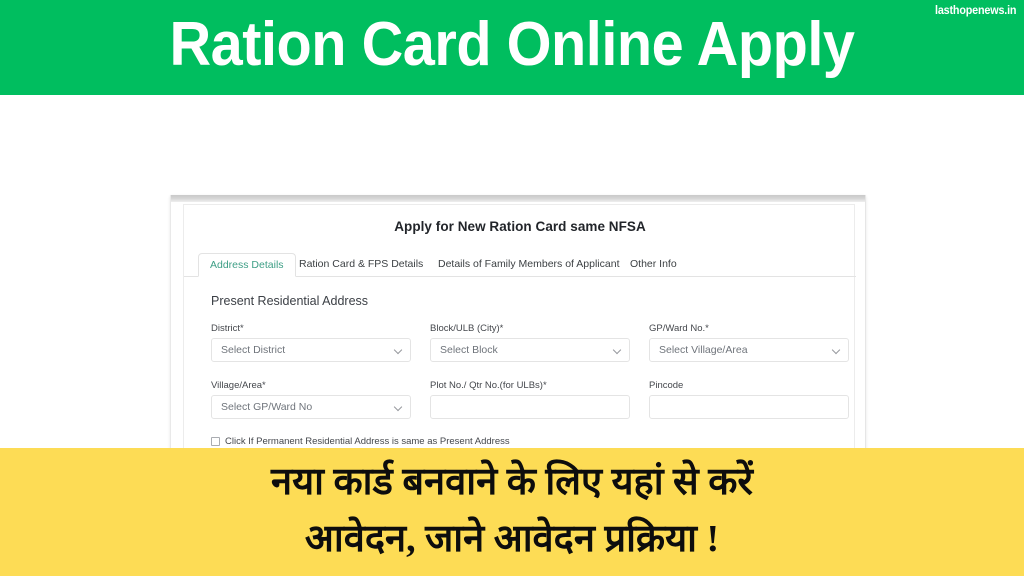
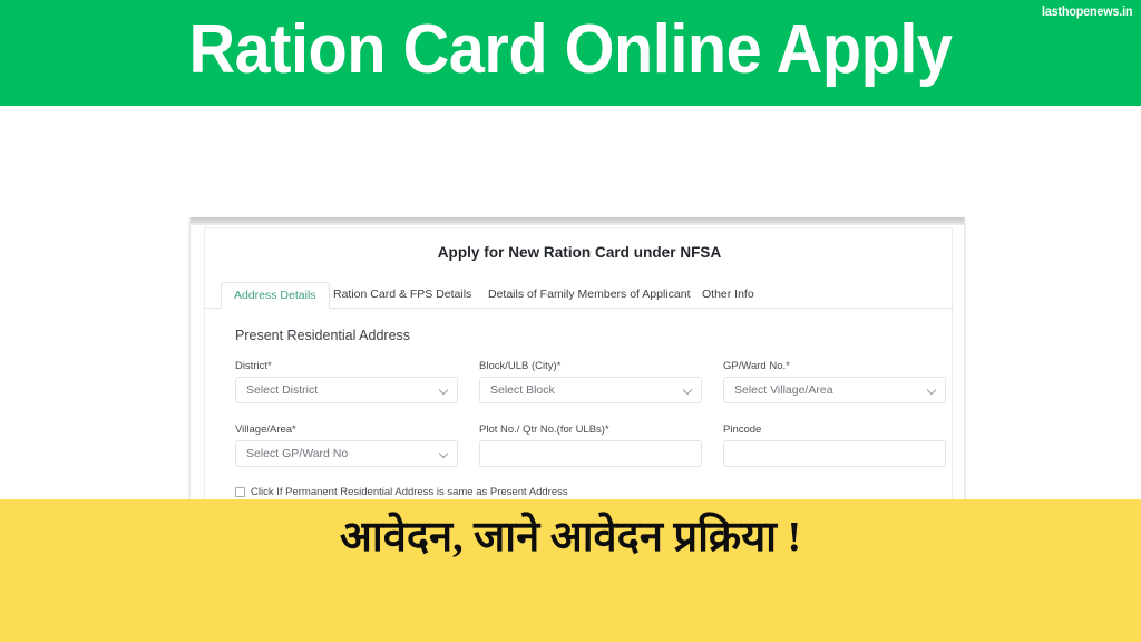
  Ration Card Online Apply
  lasthopenews.in
- Apply for New Ration Card same NFSA
+ Apply for New Ration Card under NFSA
  Address Details
  Ration Card & FPS Details
  Details of Family Members of Applicant
  Other Info
  Present Residential Address
  District*
  Select District
  Block/ULB (City)*
  Select Block
  GP/Ward No.*
  Select Village/Area
  Village/Area*
  Select GP/Ward No
  Plot No./ Qtr No.(for ULBs)*
  Pincode
  Click If Permanent Residential Address is same as Present Address
- नया कार्ड बनवाने के लिए यहां से करें
  आवेदन, जाने आवेदन प्रक्रिया !
